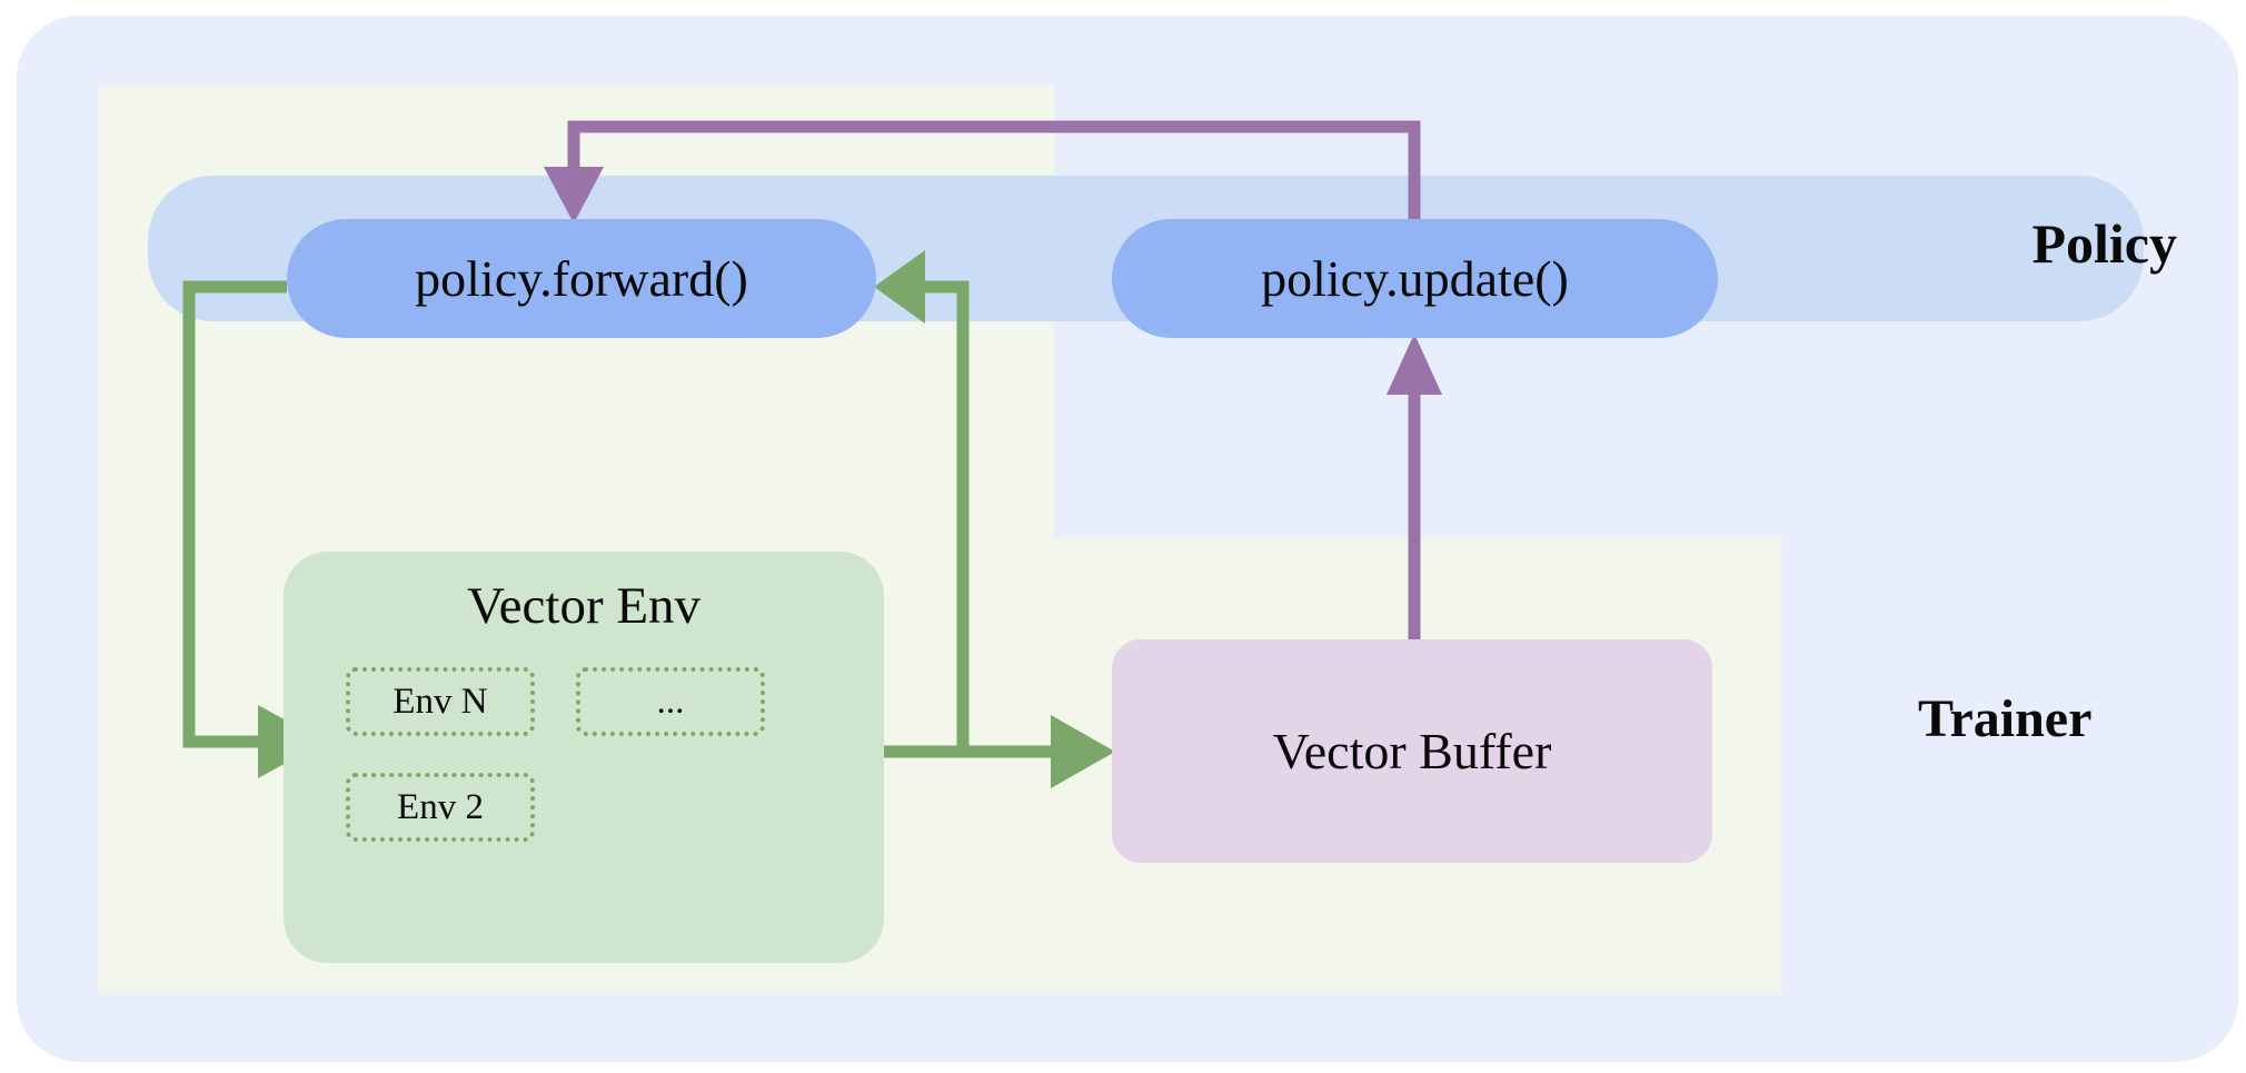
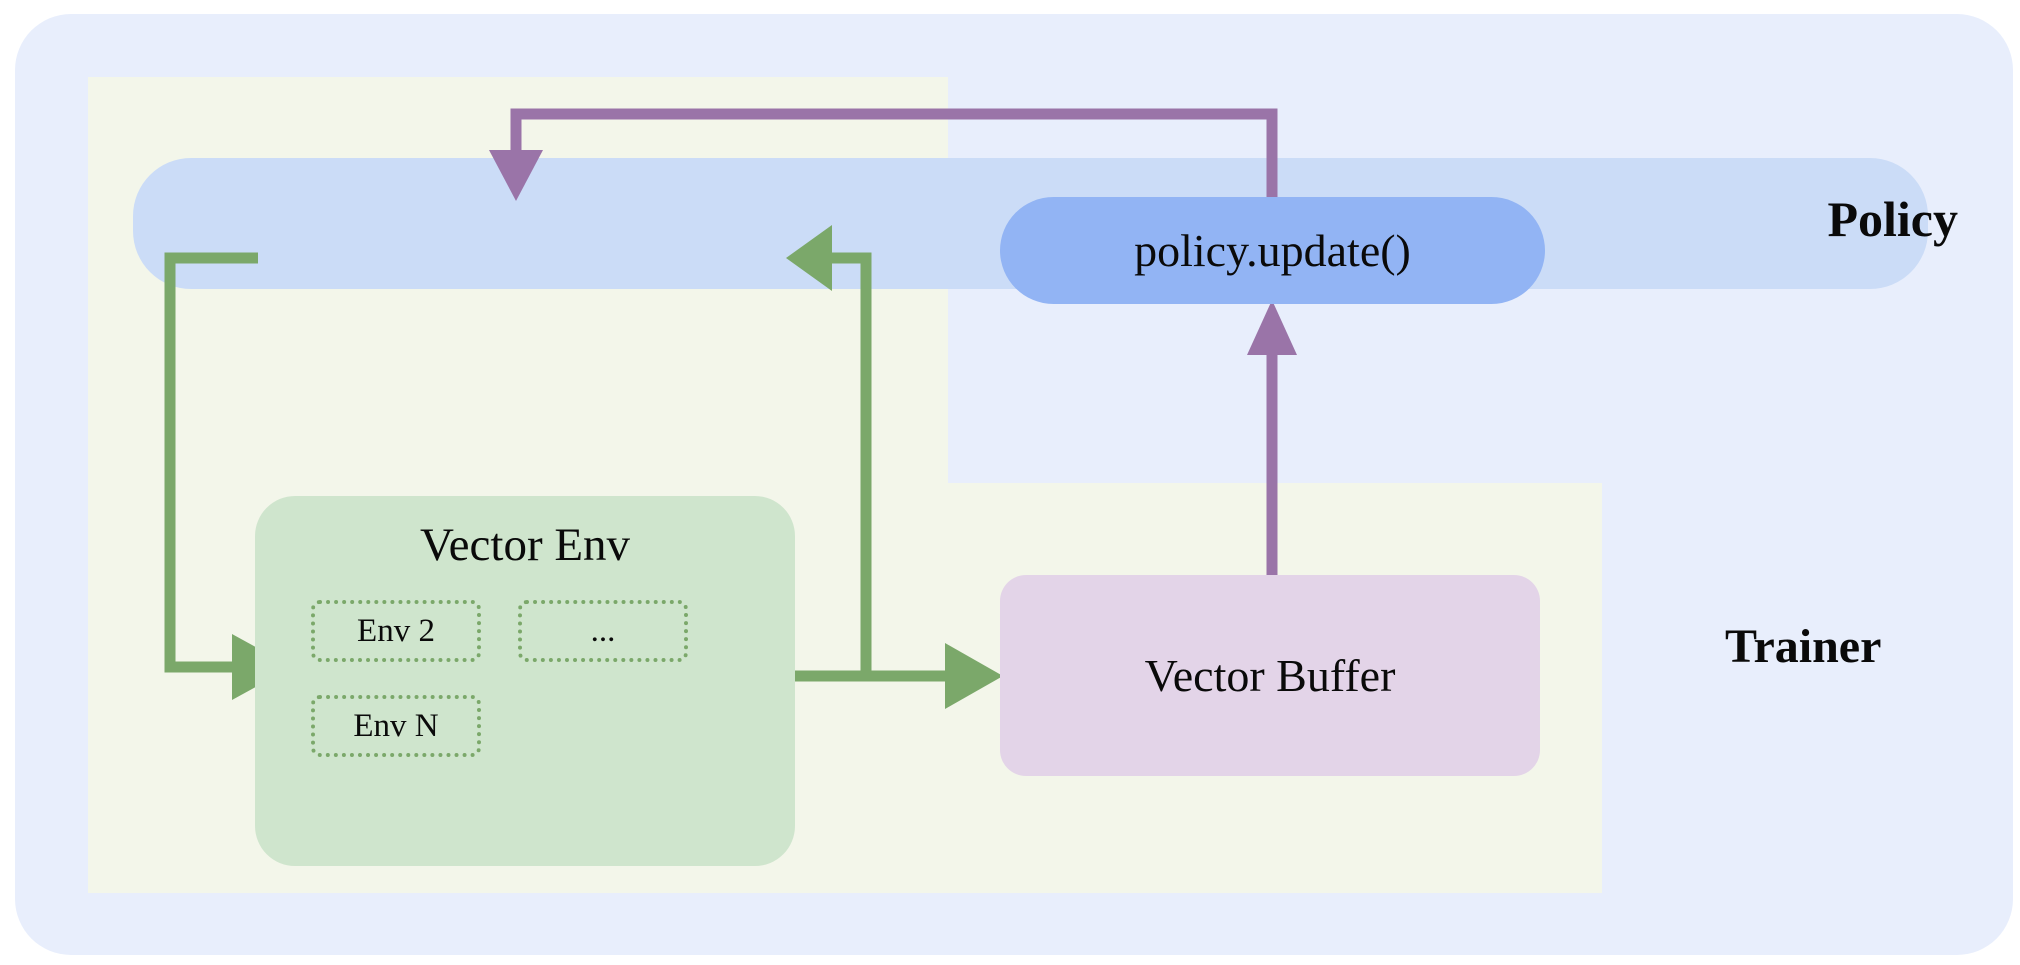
- policy.forward()
  policy.update()
  Vector Env
- Env N
+ Env 2
  ...
- Env 2
+ Env N
  Vector Buffer
  Policy
  Trainer
